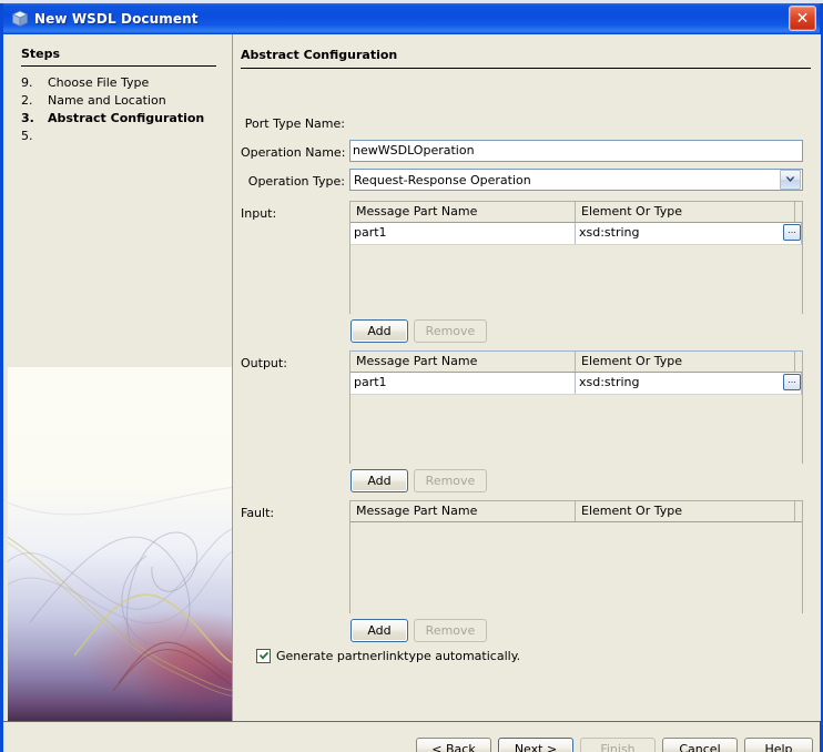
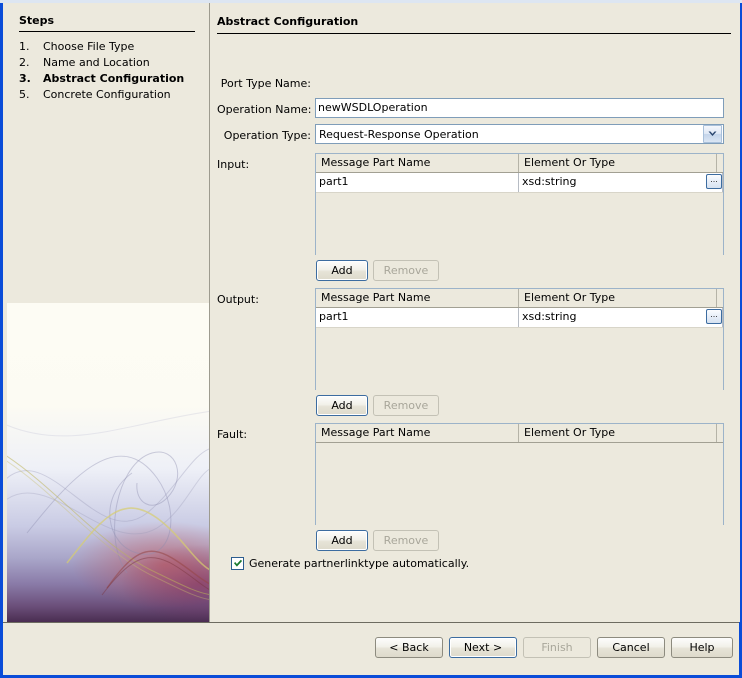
- New WSDL Document
- ✕
  Steps
- 9.
+ 1.
  Choose File Type
  2.
  Name and Location
  3.
  Abstract Configuration
  5.
+ Concrete Configuration
  Abstract Configuration
  Port Type Name:
  Operation Name:
  newWSDLOperation
  Operation Type:
  Request-Response Operation
  Input:
  Message Part Name
  Element Or Type
  part1
  xsd:string
  ...
  Add
  Remove
  Output:
  Message Part Name
  Element Or Type
  part1
  xsd:string
  ...
  Add
  Remove
  Fault:
  Message Part Name
  Element Or Type
  Add
  Remove
  Generate partnerlinktype automatically.
  < Back
  Next >
  Finish
  Cancel
  Help
